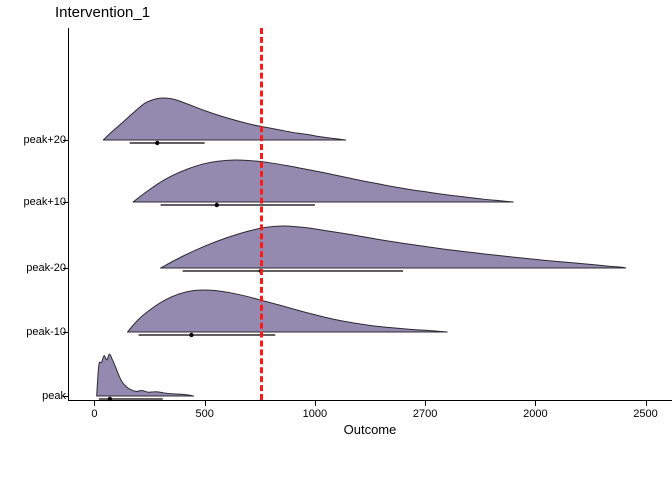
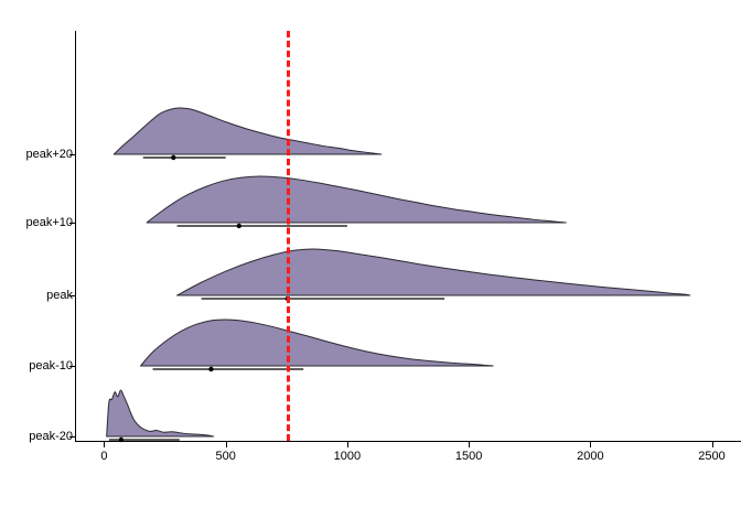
- Intervention_1
- Outcome
  0
  500
  1000
- 2700
+ 1500
  2000
  2500
  peak+20
  peak+10
- peak-20
+ peak
  peak-10
- peak
+ peak-20
